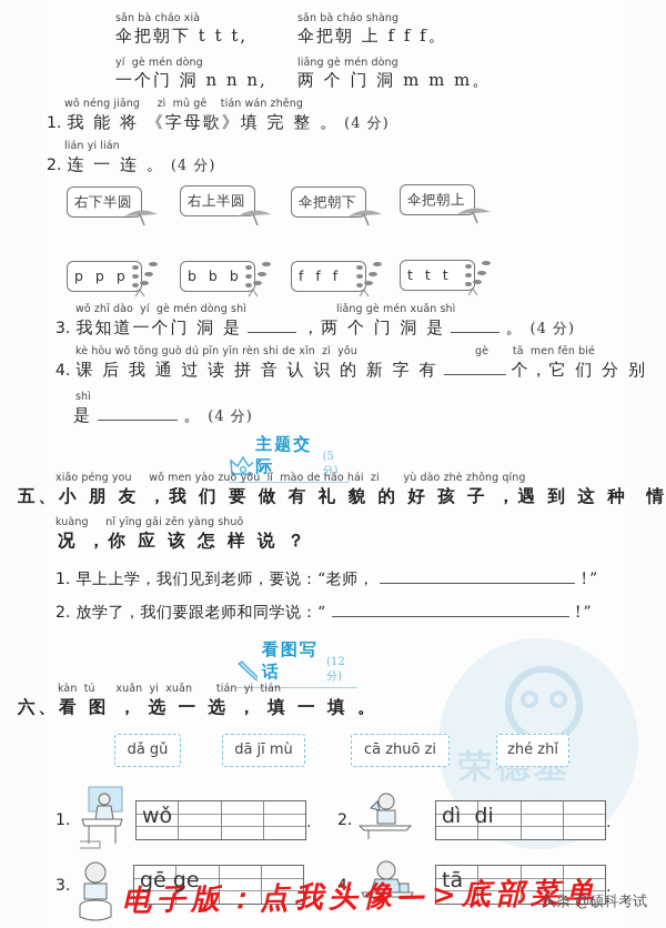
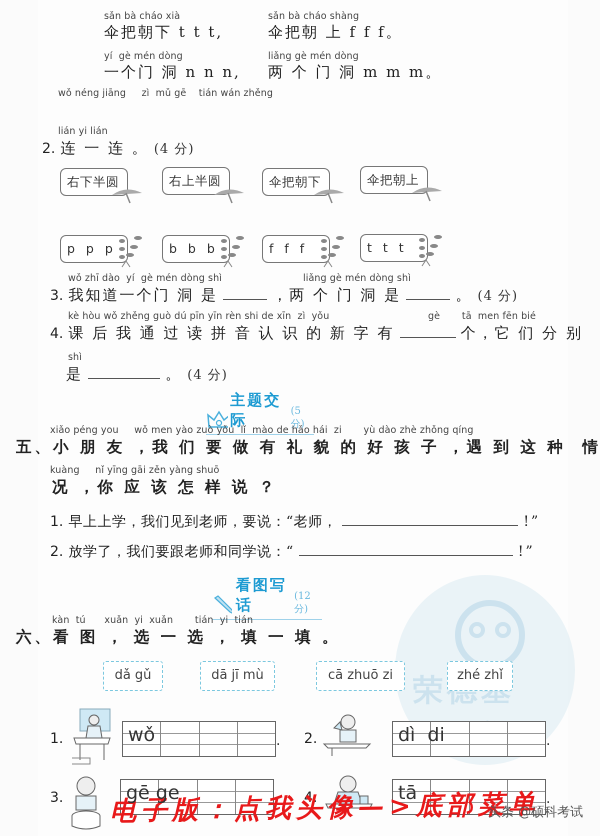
  sǎn bà cháo xià
  伞把朝下 t t t,
  sǎn bà cháo shàng
  伞把朝 上 f f f。
  yí gè mén dòng
  一个门 洞 n n n,
  liǎng gè mén dòng
  两 个 门 洞 m m m。
  wǒ néng jiāng zì mǔ gē tián wán zhěng
- 1. 我 能 将 《字母歌》填 完 整 。 (4 分)
  lián yi lián
  2. 连 一 连 。 (4 分)
  右下半圆
  右上半圆
  伞把朝下
  伞把朝上
  p p p
  b b b
  f f f
  t t t
  wǒ zhī dào yí gè mén dòng shì
- liǎng gè mén xuǎn shì
+ liǎng gè mén dòng shì
  3. 我知道一个门 洞 是 ，两 个 门 洞 是 。 (4 分)
- kè hòu wǒ tōng guò dú pīn yīn rèn shi de xīn zì yǒu
+ kè hòu wǒ zhěng guò dú pīn yīn rèn shi de xīn zì yǒu
  gè tā men fēn bié
  4. 课 后 我 通 过 读 拼 音 认 识 的 新 字 有 个，它 们 分 别
  shì
  是 。 (4 分)
  主题交际
  (5 分)
  xiǎo péng you wǒ men yào zuò yǒu lǐ mào de hǎo hái zi yù dào zhè zhǒng qíng
  五、小 朋 友 ，我 们 要 做 有 礼 貌 的 好 孩 子 ，遇 到 这 种 情
  kuàng nǐ yīng gāi zěn yàng shuō
  况 ，你 应 该 怎 样 说 ？
  1. 早上上学，我们见到老师，要说：“老师， !”
  2. 放学了，我们要跟老师和同学说：“ !”
  看图写话
  (12 分)
  kàn tú xuǎn yi xuǎn tián yi tián
  六、看 图 ， 选 一 选 ， 填 一 填 。
  dǎ gǔ
  dā jī mù
  cā zhuō zi
  zhé zhǐ
  1.
  wǒ
  .
  2.
  dì di
  .
  3.
  gē ge
  .
  4.
  tā
  .
  电子版：点我头像—>底部菜单
  头条 @硕科考试
